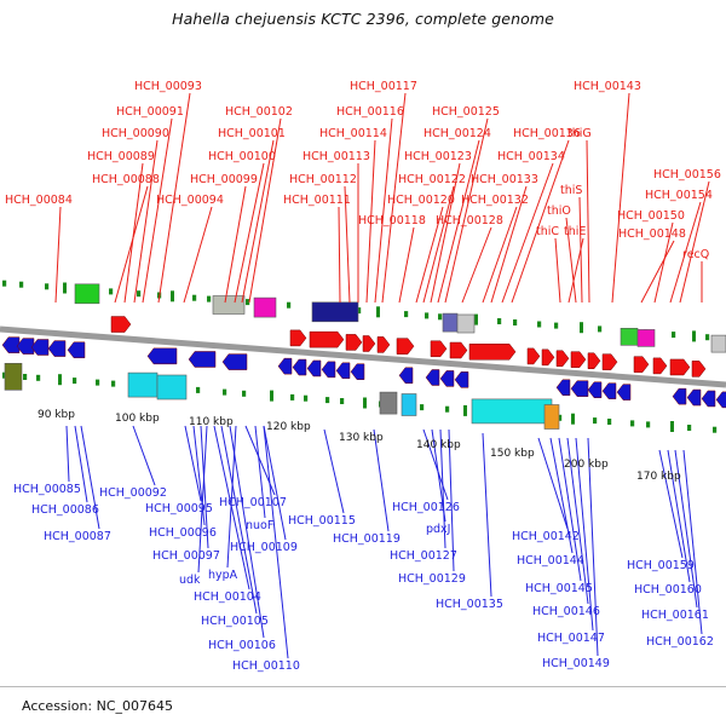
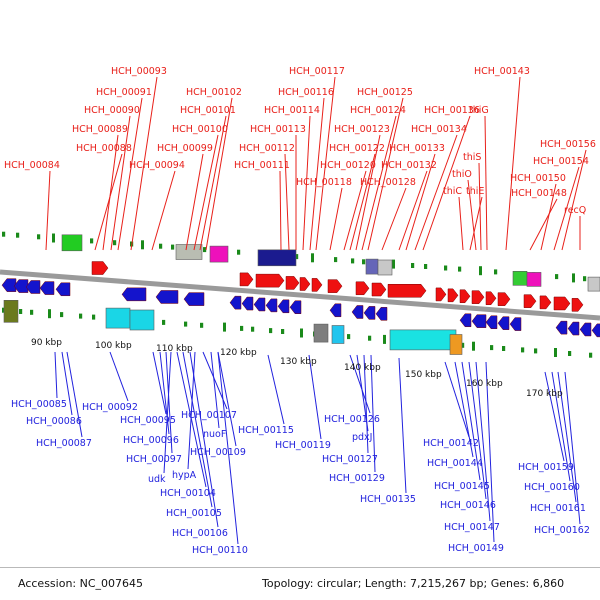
- Hahella chejuensis KCTC 2396, complete genome
  HCH_00084
  HCH_00088
  HCH_00089
  HCH_00090
  HCH_00091
  HCH_00093
  HCH_00094
  HCH_00099
  HCH_00100
  HCH_00101
  HCH_00102
  HCH_00111
  HCH_00112
  HCH_00113
  HCH_00114
  HCH_00116
  HCH_00117
  HCH_00118
  HCH_00120
  HCH_00122
  HCH_00123
  HCH_00124
  HCH_00125
  HCH_00128
  HCH_00132
  HCH_00133
  HCH_00134
  HCH_00136
  thiC
  thiE
  thiO
  thiS
  thiG
  HCH_00143
  HCH_00148
  HCH_00150
  HCH_00154
  HCH_00156
  recQ
  HCH_00085
  HCH_0008
  HCH_00087
  HCH_00092
  HCH_0005
  HCH_00096
  HCH_00097
  udk
  HCH_0010
  HCH_00105
  HCH_00106
  HCH_00110
  hypA
  HCH_00107
  nuoF
  HCH_00109
  HCH_00115
  HCH_00119
  HCH_00126
  pdJ
  HCH_0012
  HCH_00129
  HCH_00135
  HCH_00142
  HCH_00144
  HCH_0014
  HCH_0014
  HCH_00147
  HCH_00149
  HCH_0015
  HCH_0016
  HCH_00161
  HCH_00162
  90 kbp
  100 kbp
  110 kbp
  120 kbp
  130 kbp
  140 kbp
  150 kbp
- 200 kbp
+ 160 kbp
  170 kbp
  Accession: NC_007645
+ Topology: circular; Length: 7,215,267 bp; Genes: 6,860
